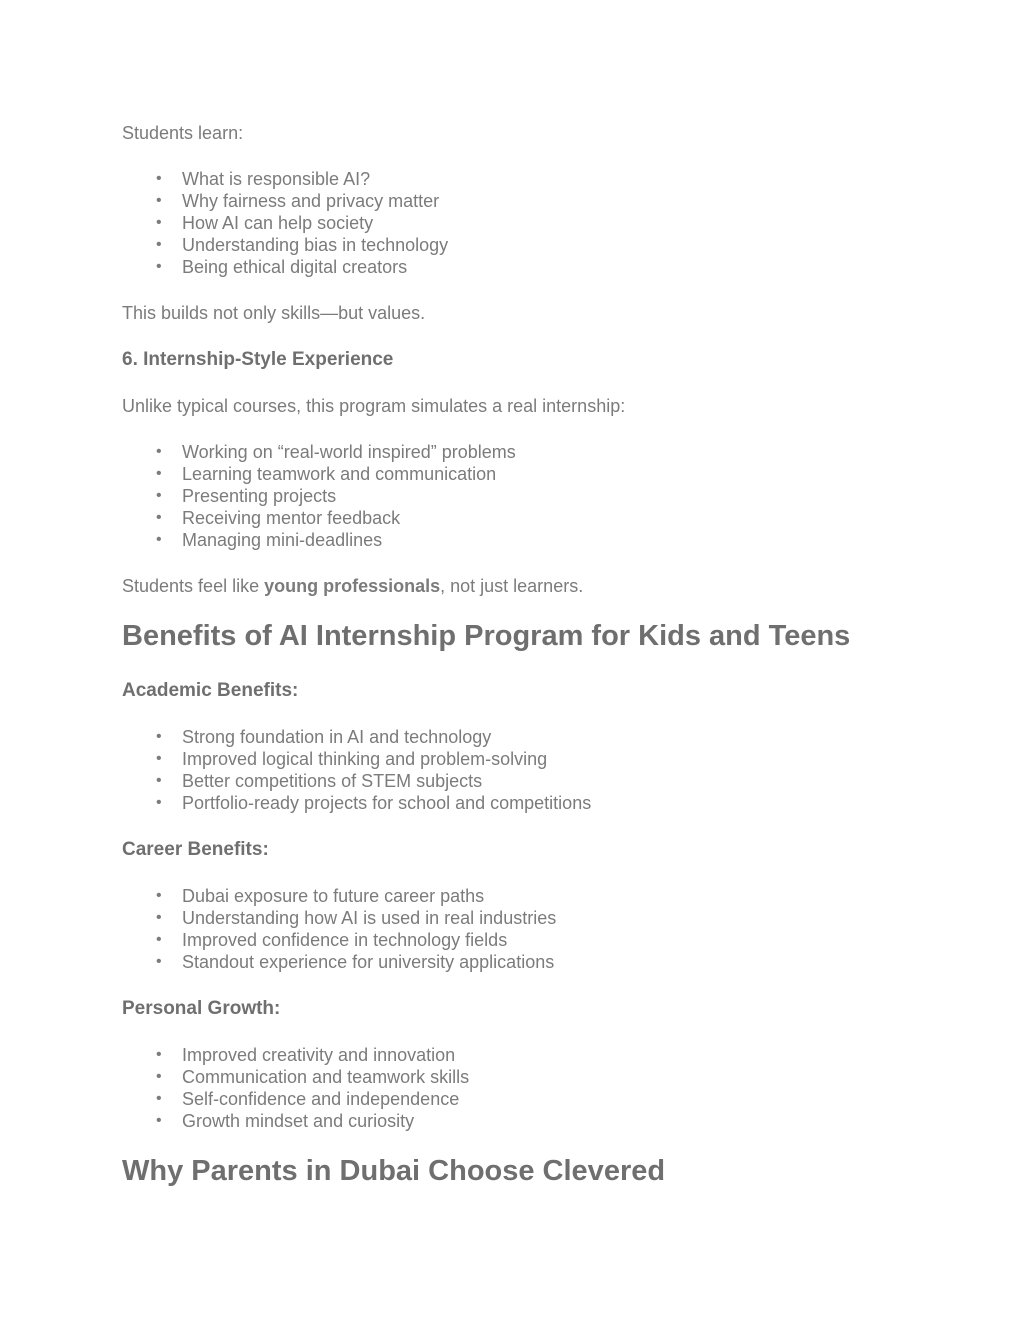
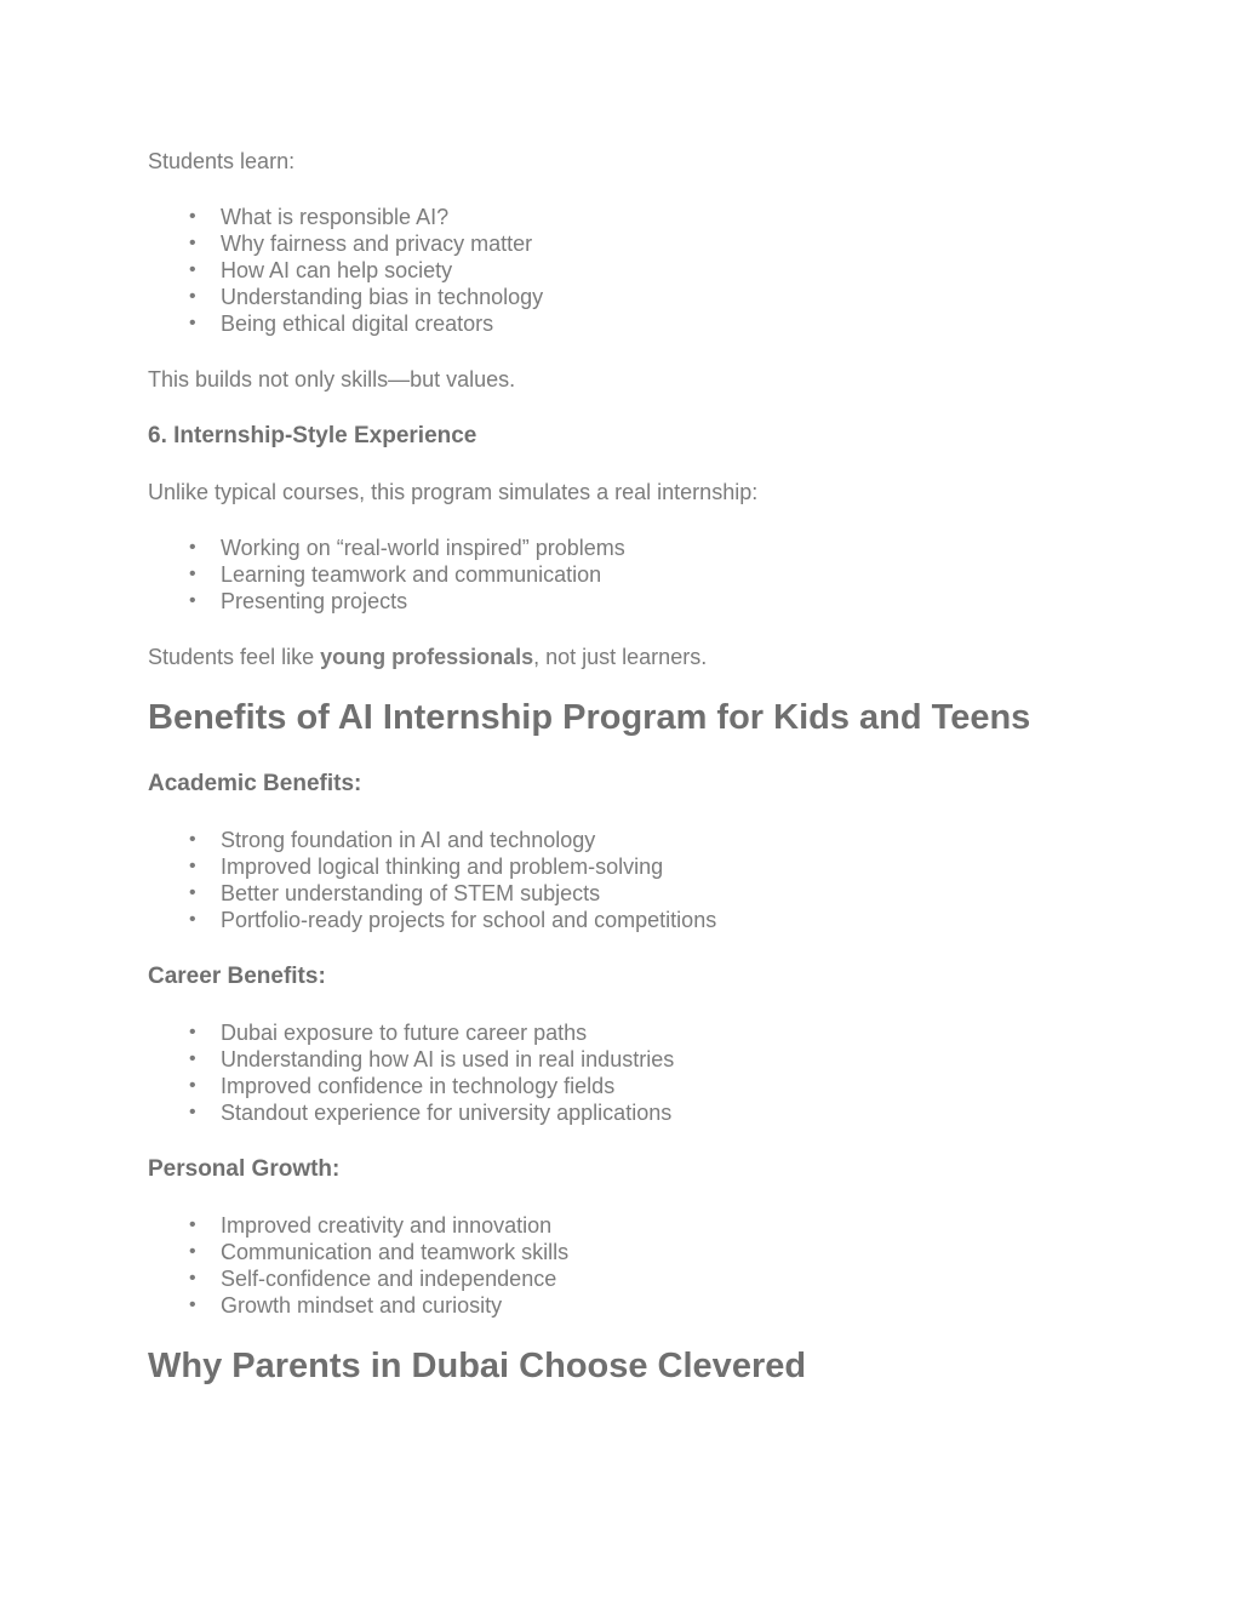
  Students learn:
  What is responsible AI?
  Why fairness and privacy matter
  How AI can help society
  Understanding bias in technology
  Being ethical digital creators
  This builds not only skills—but values.
  6. Internship-Style Experience
  Unlike typical courses, this program simulates a real internship:
  Working on “real-world inspired” problems
  Learning teamwork and communication
  Presenting projects
- Receiving mentor feedback
- Managing mini-deadlines
  Students feel like young professionals, not just learners.
  Benefits of AI Internship Program for Kids and Teens
  Academic Benefits:
  Strong foundation in AI and technology
  Improved logical thinking and problem-solving
- Better competitions of STEM subjects
+ Better understanding of STEM subjects
  Portfolio-ready projects for school and competitions
  Career Benefits:
  Dubai exposure to future career paths
  Understanding how AI is used in real industries
  Improved confidence in technology fields
  Standout experience for university applications
  Personal Growth:
  Improved creativity and innovation
  Communication and teamwork skills
  Self-confidence and independence
  Growth mindset and curiosity
  Why Parents in Dubai Choose Clevered
